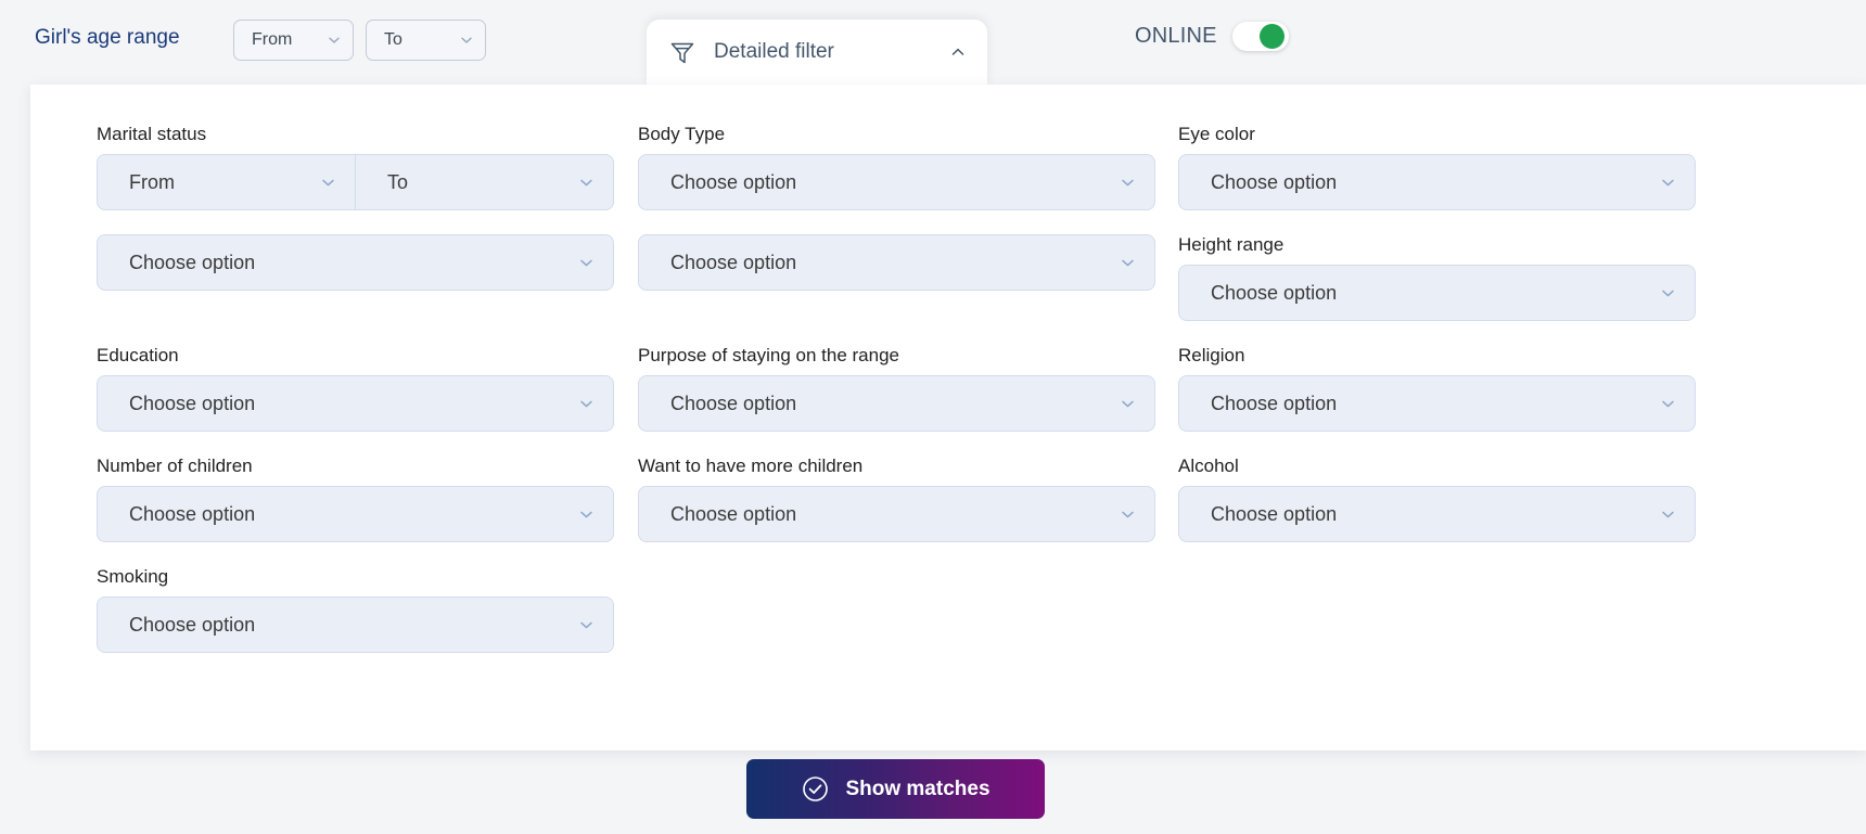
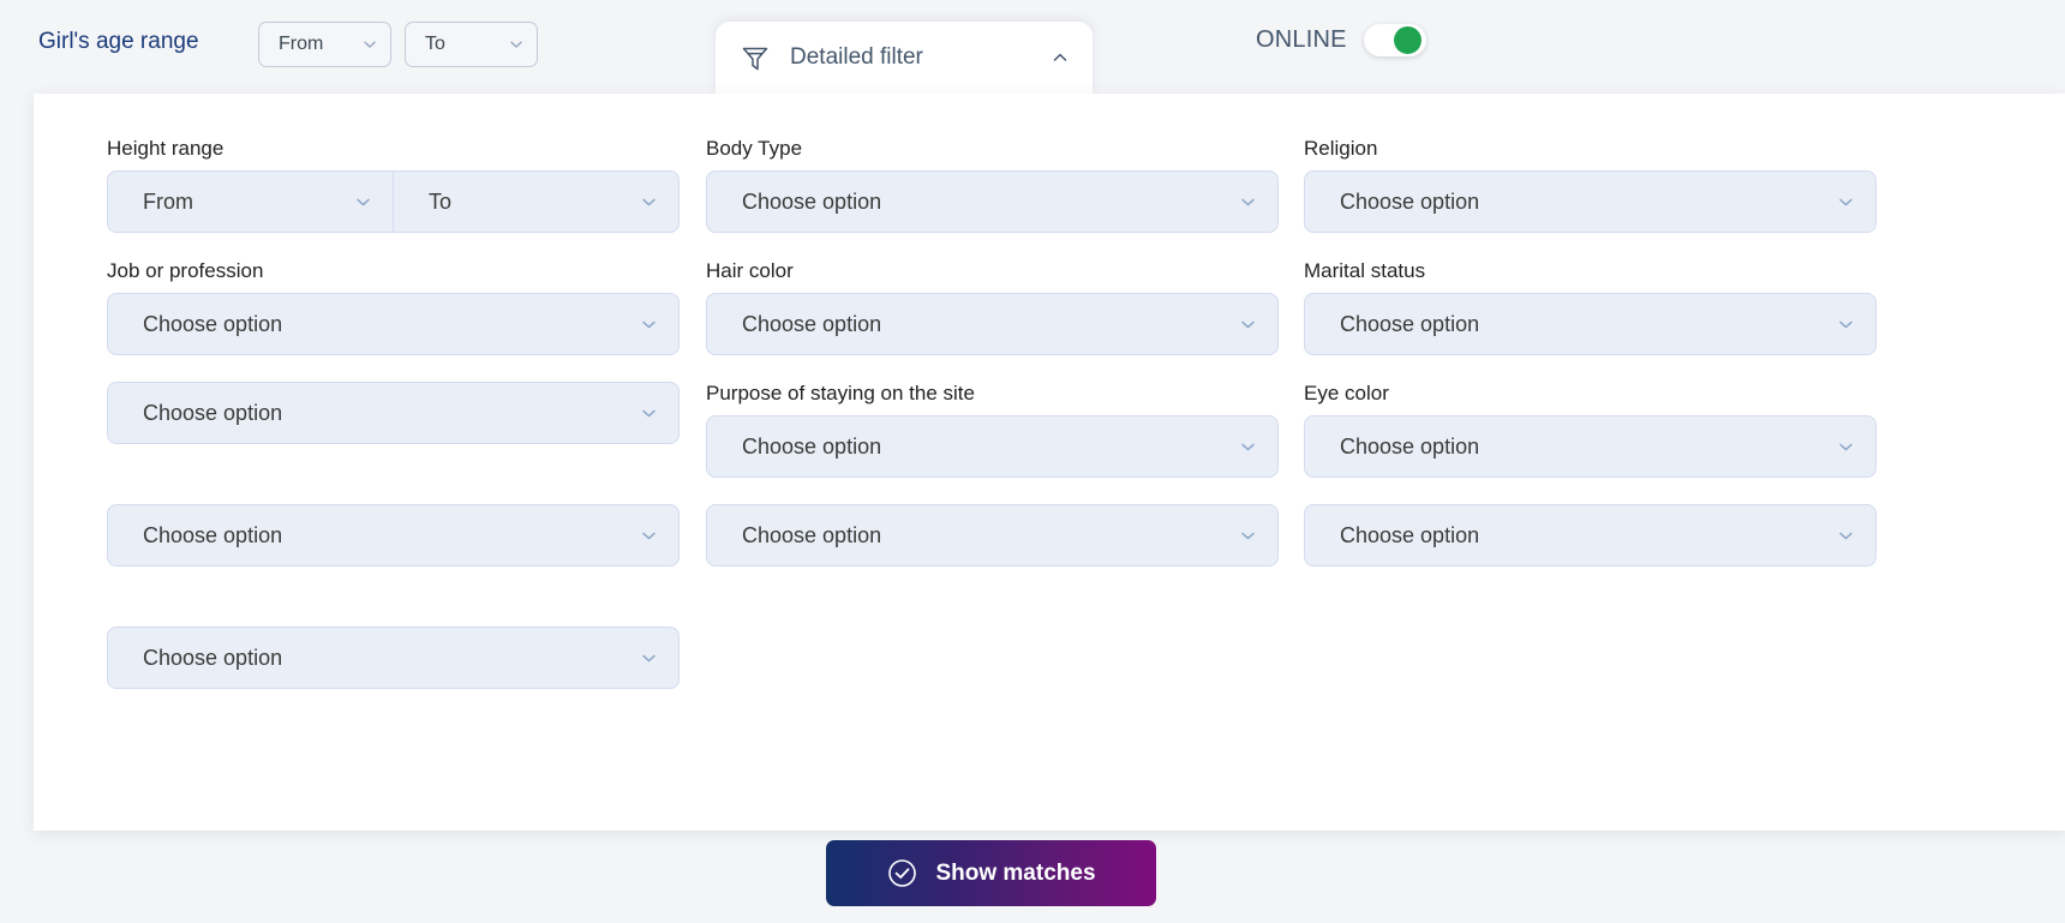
  Girl's age range
  From
  To
  Detailed filter
  ONLINE
- Marital status
+ Height range
  From
  To
  Body Type
  Choose option
- Eye color
+ Religion
  Choose option
+ Job or profession
  Choose option
+ Hair color
  Choose option
- Height range
+ Marital status
  Choose option
- Education
  Choose option
- Purpose of staying on the range
+ Purpose of staying on the site
  Choose option
- Religion
+ Eye color
  Choose option
- Number of children
  Choose option
- Want to have more children
  Choose option
- Alcohol
  Choose option
- Smoking
  Choose option
  Show matches
